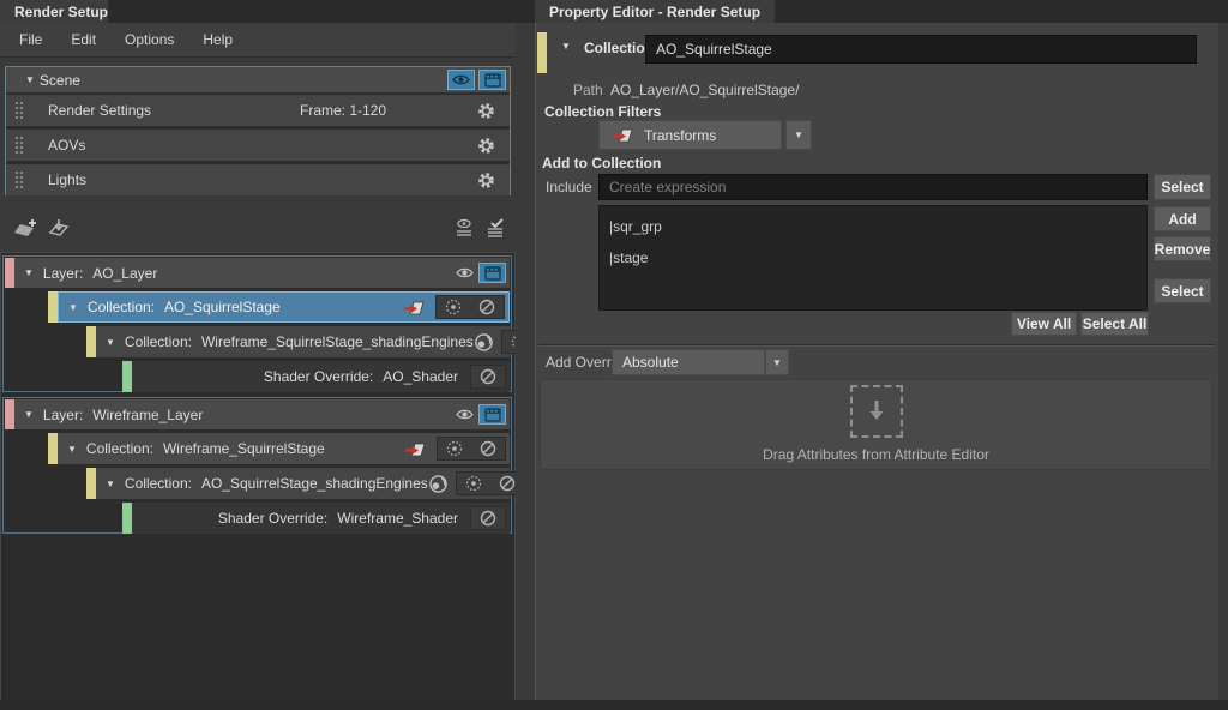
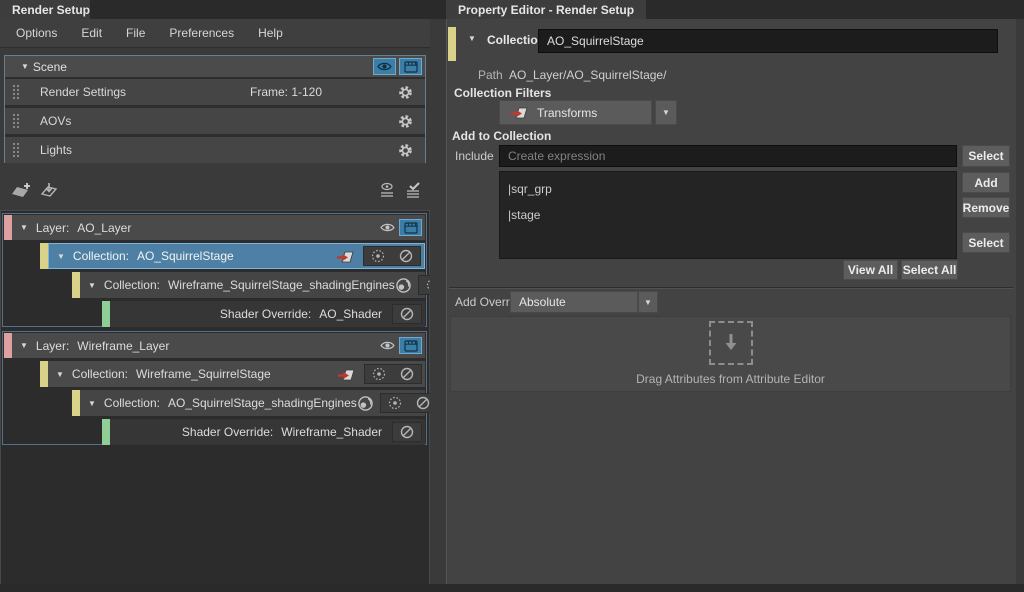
  Render Setup
  Property Editor - Render Setup
- File
+ Options
  Edit
- Options
+ File
+ Preferences
  Help
  Scene
  Render Settings
  Frame: 1-120
  AOVs
  Lights
  Layer:
  AO_Layer
  Collection:
  AO_SquirrelStage
  Collection:
  Wireframe_SquirrelStage_shadingEngines
  Shader Override:
  AO_Shader
  Layer:
  Wireframe_Layer
  Collection:
  Wireframe_SquirrelStage
  Collection:
  AO_SquirrelStage_shadingEngines
  Shader Override:
  Wireframe_Shader
  Collectio
  AO_SquirrelStage
  Path
  AO_Layer/AO_SquirrelStage/
  Collection Filters
  Transforms
  Add to Collection
  Include
  Create expression
  Select
  |sqr_grp
  |stage
  Add
  Remove
  Select
  View All
  Select All
  Add Overr
  Absolute
  Drag Attributes from Attribute Editor
